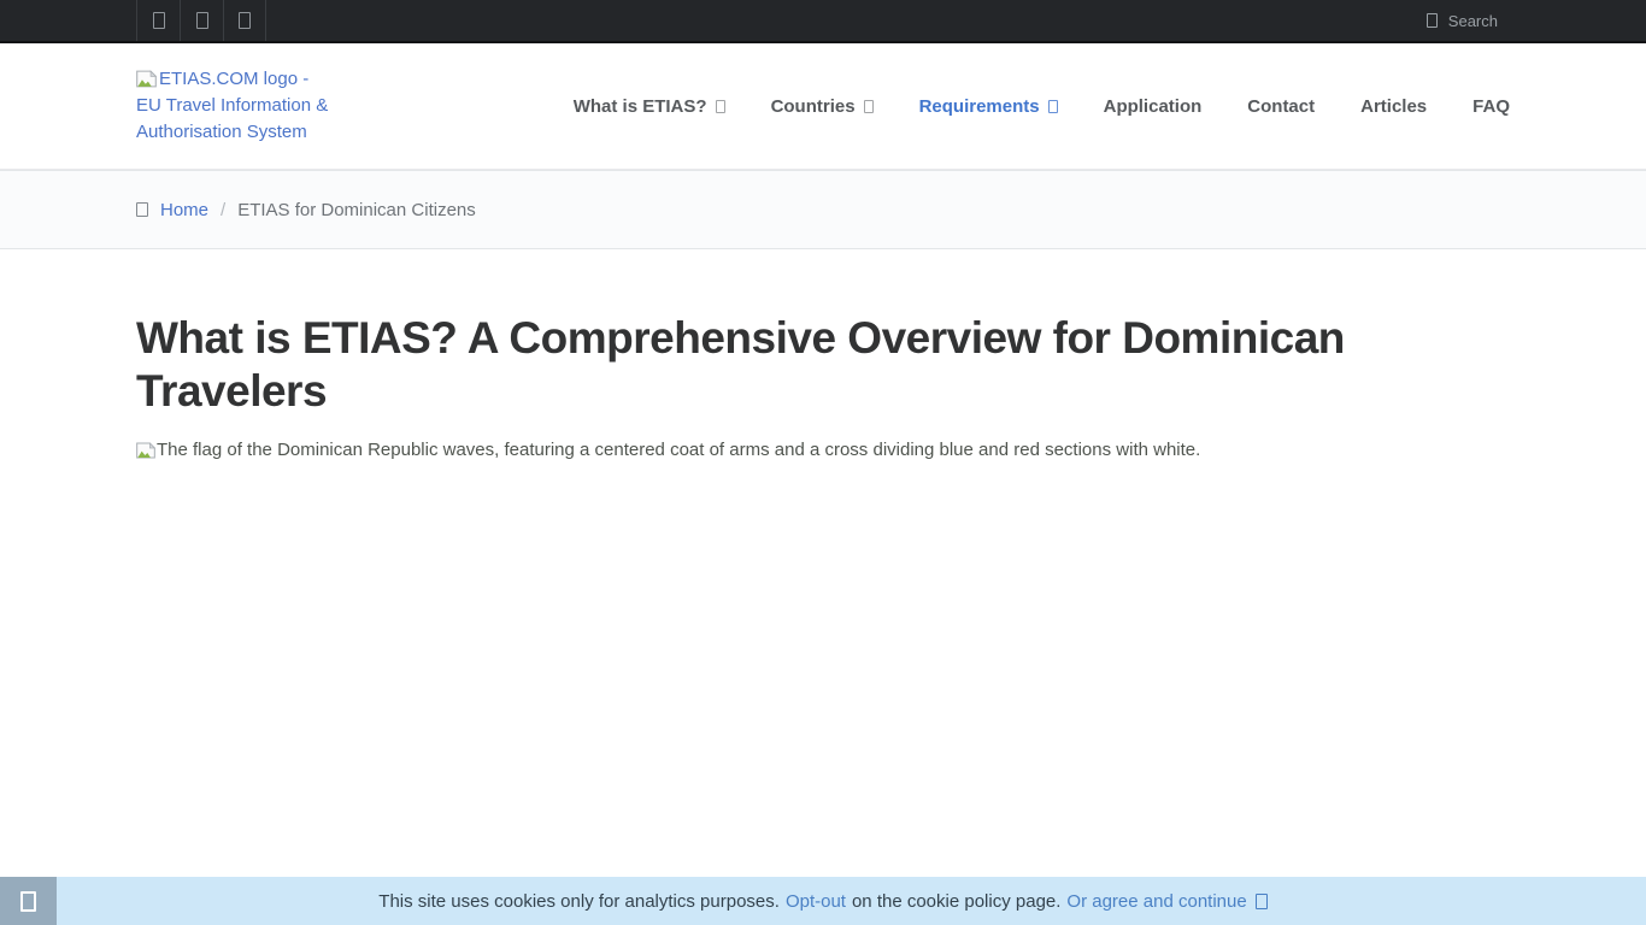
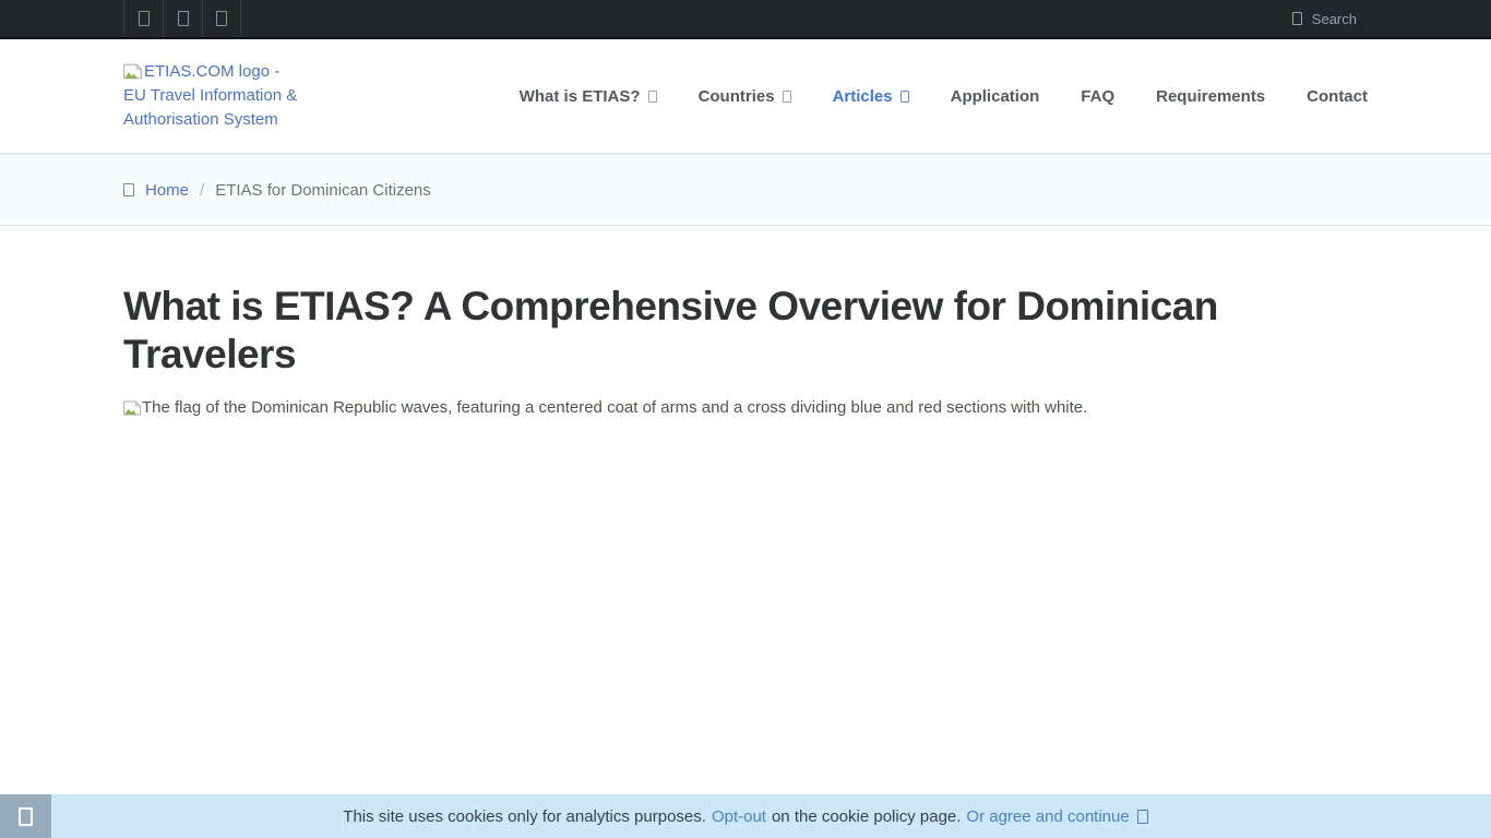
  Search
  ETIAS.COM logo - EU Travel Information & Authorisation System
  What is ETIAS?
  Countries
- Requirements
+ Articles
  Application
- Contact
+ FAQ
- Articles
+ Requirements
- FAQ
+ Contact
  Home
  /
  ETIAS for Dominican Citizens
  What is ETIAS? A Comprehensive Overview for Dominican Travelers
  The flag of the Dominican Republic waves, featuring a centered coat of arms and a cross dividing blue and red sections with white.
  This site uses cookies only for analytics purposes.
  Opt-out
  on the cookie policy page.
  Or agree and continue
